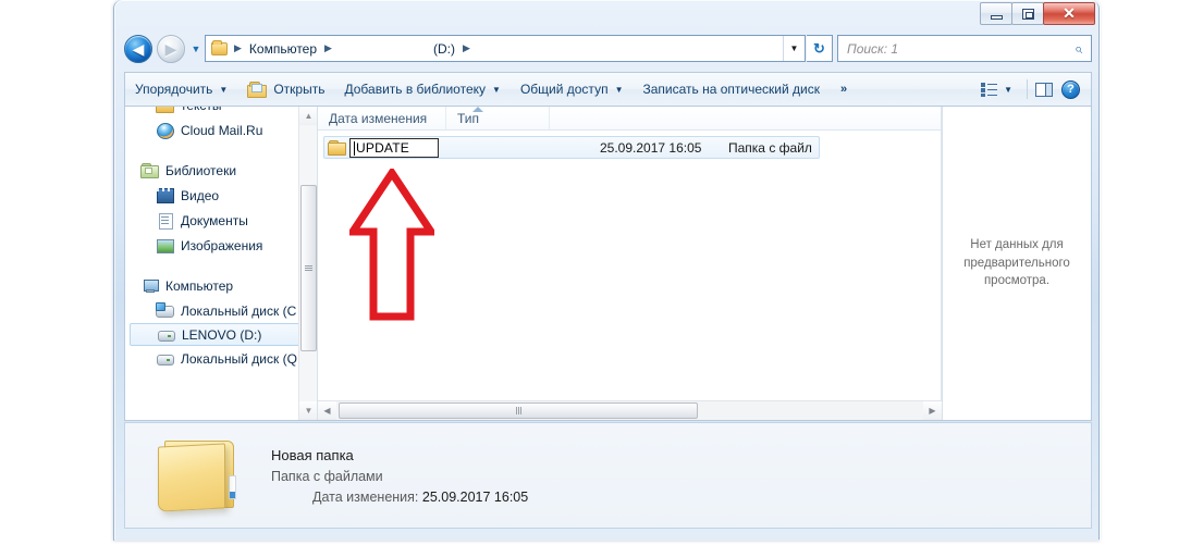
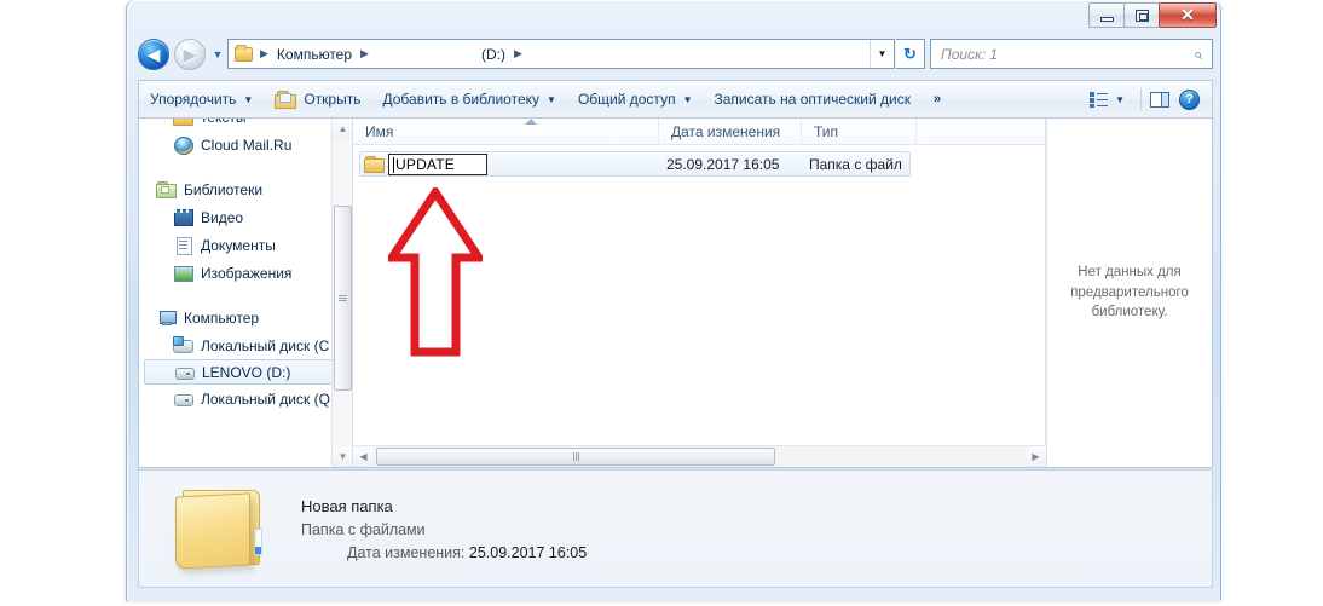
  ✕
  ◀
  ▶
  ▼
  ▶
  Компьютер
  ▶
  (D:)
  ▶
  ▼
  ↻
  Поиск: 1
  Упорядочить
  ▼
  Открыть
  Добавить в библиотеку
  ▼
  Общий доступ
  ▼
  Записать на оптический диск
  »
  ▼
  ?
  Cloud Mail.Ru
  Библиотеки
  Видео
  Документы
  Изображения
  Компьютер
  Локальный диск (C
  LENOVO (D:)
  Локальный диск (Q
  ▲
  ▼
+ Имя
  Дата изменения
  Тип
  UPDATE
  25.09.2017 16:05
  Папка с файл
  ◀
  ▶
- Нет данных для предварительного просмотра.
+ Нет данных для предварительного библиотеку.
  Новая папка
  Папка с файлами
  Дата изменения: 25.09.2017 16:05
